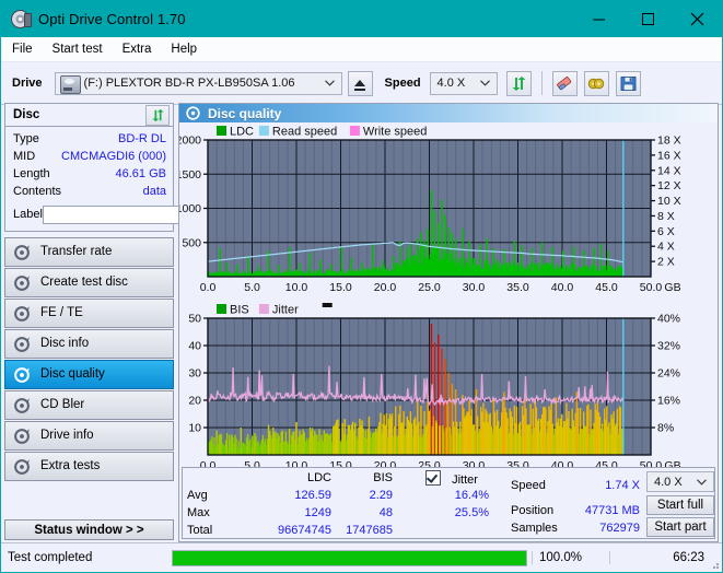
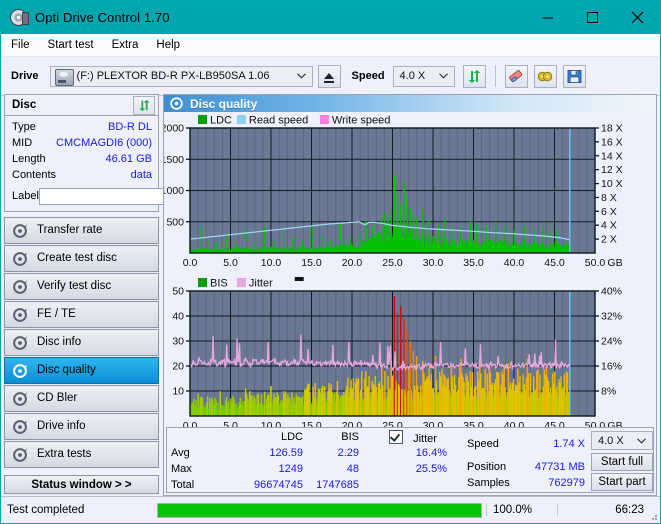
  Opti Drive Control 1.70
  File
  Start test
  Extra
  Help
  Drive
  (F:) PLEXTOR BD-R PX-LB950SA 1.06
  Speed
  4.0 X
  Disc
  Type
  BD-R DL
  MID
  CMCMAGDI6 (000)
  Length
  46.61 GB
  Contents
  data
  Label
  Transfer rate
  Create test disc
+ Verify test disc
  FE / TE
  Disc info
  Disc quality
  CD Bler
  Drive info
  Extra tests
  Status window > >
  Disc quality
  500
  1000
  1500
  2000
  2 X
  4 X
  6 X
  8 X
  10 X
  12 X
  14 X
  16 X
  18 X
  0.0
  5.0
  10.0
  15.0
  20.0
  25.0
  30.0
  35.0
  40.0
  45.0
  50.0
  GB
  LDC
  Read speed
  Write speed
  10
  20
  30
  40
  50
  8%
  16%
  24%
  32%
  40%
  0.0
  5.0
  10.0
  15.0
  20.0
  25.0
  30.0
  35.0
  40.0
  45.0
  50.0
  GB
  BIS
  Jitter
  LDC
  BIS
  Jitter
  Avg
  126.59
  2.29
  16.4%
  Max
  1249
  48
  25.5%
  Total
  96674745
  1747685
  Speed
  1.74 X
  Position
  47731 MB
  Samples
  762979
  4.0 X
  Start full
  Start part
  Test completed
  100.0%
  66:23
